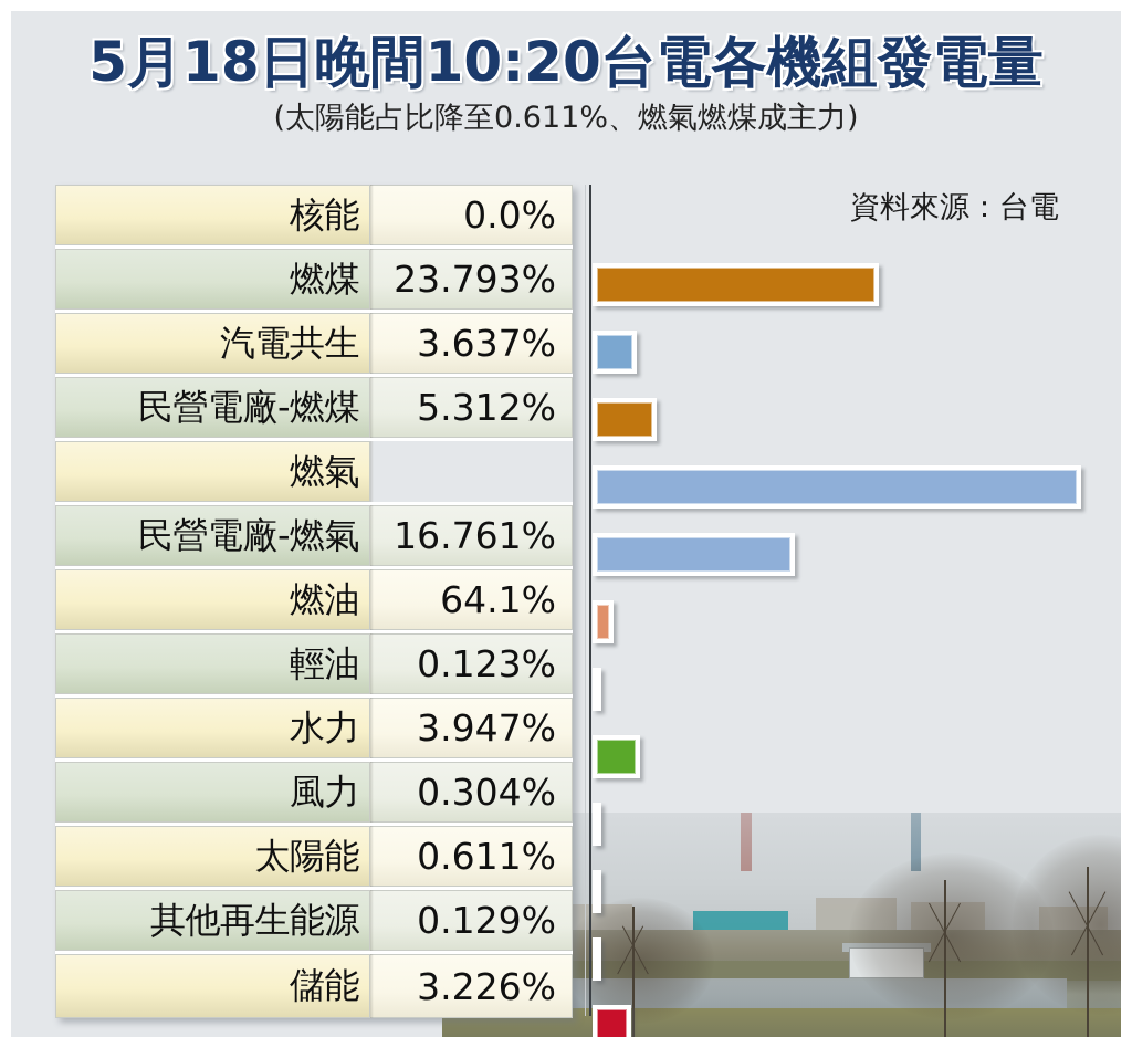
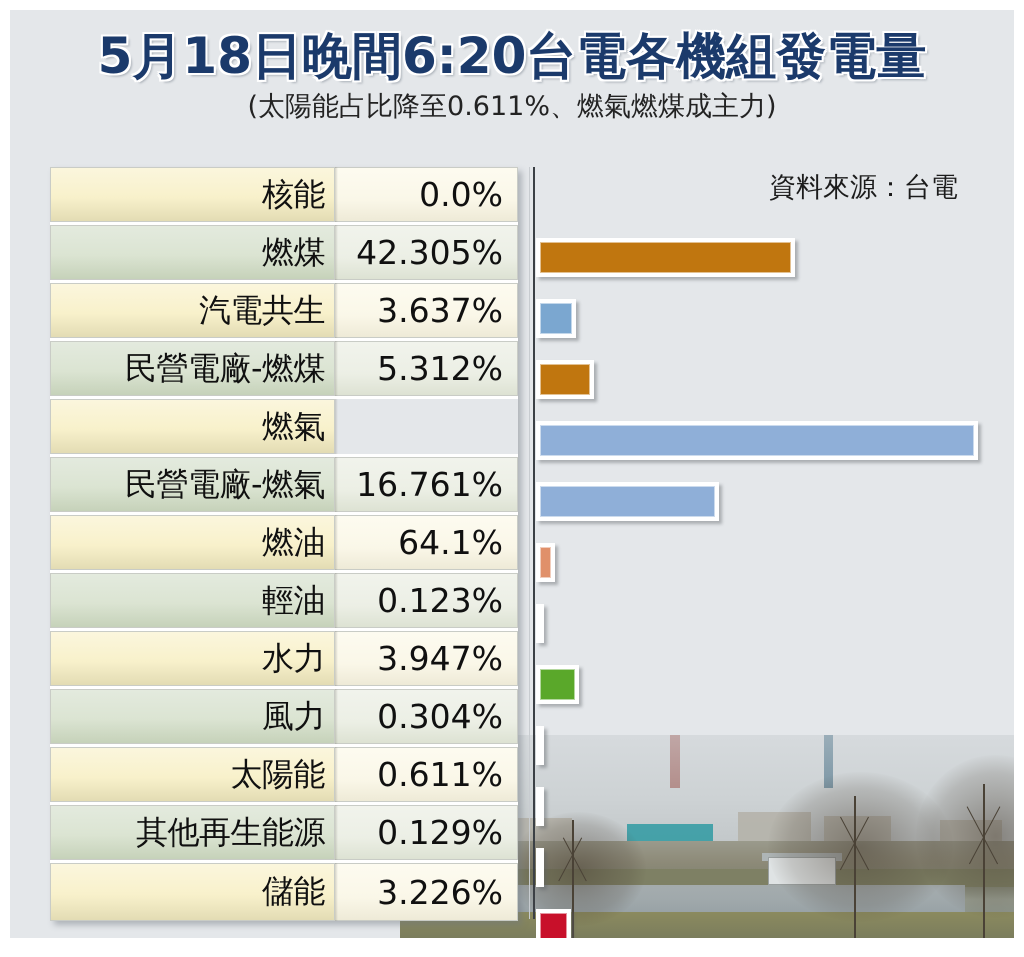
- 5月18日晚間10:20台電各機組發電量
+ 5月18日晚間6:20台電各機組發電量
  (太陽能占比降至0.611%、燃氣燃煤成主力)
  資料來源：台電
  核能
  0.0%
  燃煤
- 23.793%
+ 42.305%
  汽電共生
  3.637%
  民營電廠-燃煤
  5.312%
  燃氣
  民營電廠-燃氣
  16.761%
  燃油
  64.1%
  輕油
  0.123%
  水力
  3.947%
  風力
  0.304%
  太陽能
  0.611%
  其他再生能源
  0.129%
  儲能
  3.226%
